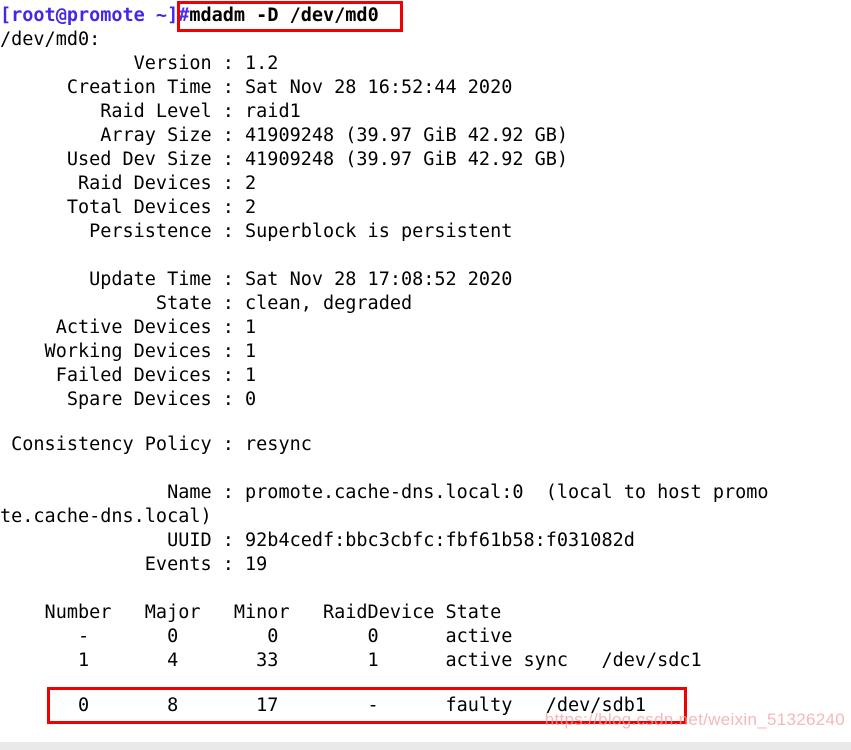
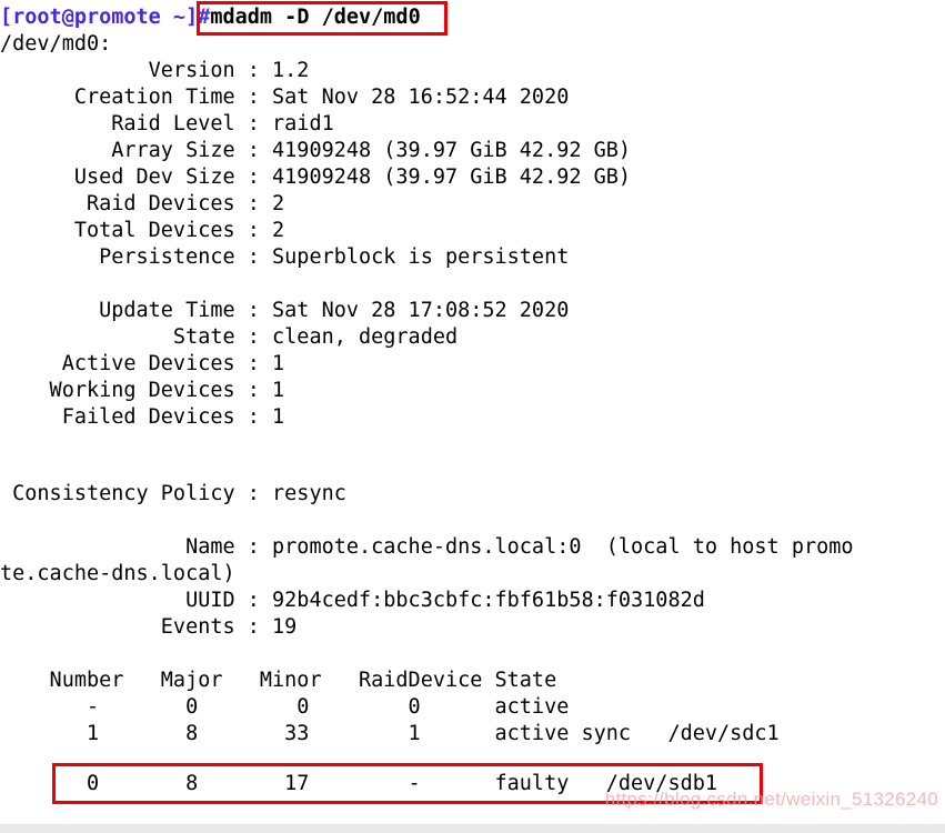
  [root@promote ~]#mdadm -D /dev/md0
  /dev/md0:
  Version : 1.2
  Creation Time : Sat Nov 28 16:52:44 2020
  Raid Level : raid1
  Array Size : 41909248 (39.97 GiB 42.92 GB)
  Used Dev Size : 41909248 (39.97 GiB 42.92 GB)
  Raid Devices : 2
  Total Devices : 2
  Persistence : Superblock is persistent
  Update Time : Sat Nov 28 17:08:52 2020
  State : clean, degraded
  Active Devices : 1
  Working Devices : 1
  Failed Devices : 1
- Spare Devices : 0
  Consistency Policy : resync
  Name : promote.cache-dns.local:0 (local to host promo
  te.cache-dns.local)
  UUID : 92b4cedf:bbc3cbfc:fbf61b58:f031082d
  Events : 19
  Number Major Minor RaidDevice State
  - 0 0 0 active
- 1 4 33 1 active sync /dev/sdc1
+ 1 8 33 1 active sync /dev/sdc1
  0 8 17 - faulty /dev/sdb1
  https://blog.csdn.net/weixin_51326240
